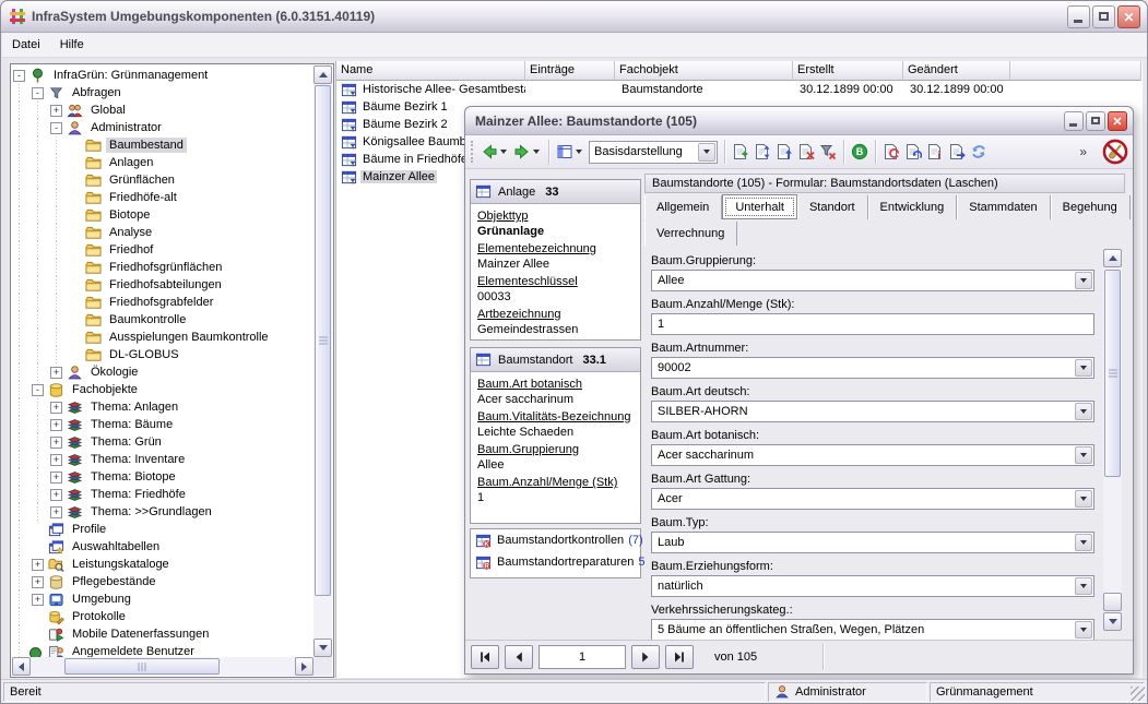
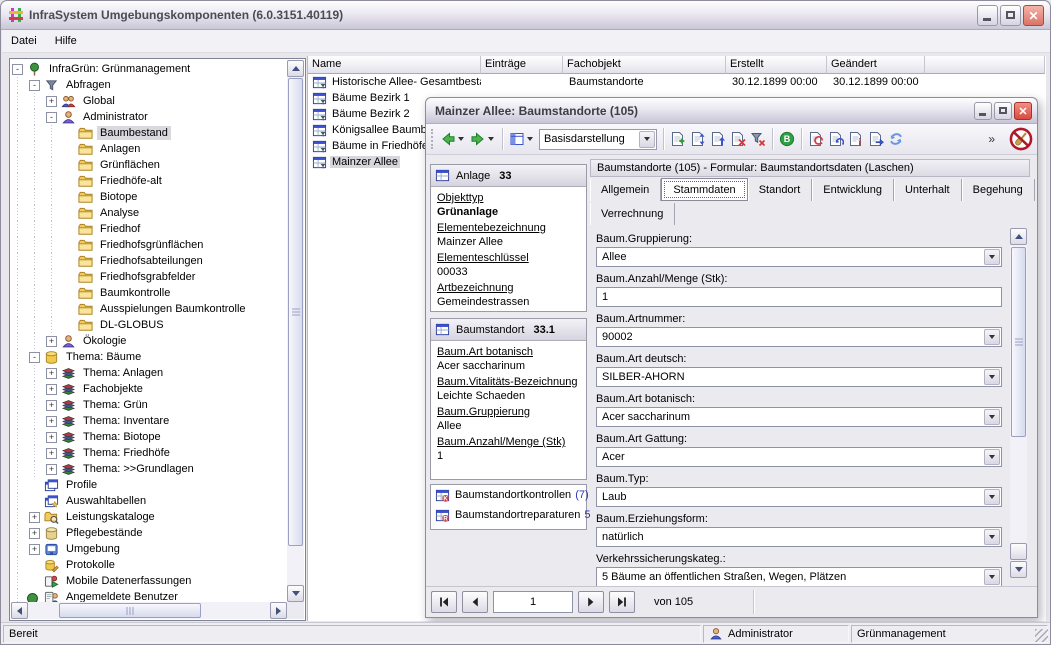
  InfraSystem Umgebungskomponenten (6.0.3151.40119)
  ✕
  Datei
  Hilfe
  -
  InfraGrün: Grünmanagement
  -
  Abfragen
  +
  Global
  -
  Administrator
  Baumbestand
  Anlagen
  Grünflächen
  Friedhöfe-alt
  Biotope
  Analyse
  Friedhof
  Friedhofsgrünflächen
  Friedhofsabteilungen
  Friedhofsgrabfelder
  Baumkontrolle
  Ausspielungen Baumkontrolle
  DL-GLOBUS
  +
  Ökologie
  -
- Fachobjekte
+ Thema: Bäume
  +
  Thema: Anlagen
  +
- Thema: Bäume
+ Fachobjekte
  +
  Thema: Grün
  +
  Thema: Inventare
  +
  Thema: Biotope
  +
  Thema: Friedhöfe
  +
  Thema: >>Grundlagen
  Profile
  Auswahltabellen
  +
  Leistungskataloge
  +
  Pflegebestände
  +
  Umgebung
  Protokolle
  Mobile Datenerfassungen
  Angemeldete Benutzer
  Name
  Einträge
  Fachobjekt
  Erstellt
  Geändert
  Historische Allee- Gesamtbest
  Baumstandorte
  30.12.1899 00:00
  30.12.1899 00:00
  Bäume Bezirk 1
  Bäume Bezirk 2
  Königsallee Baumb
  Bäume in Friedhöf
  Mainzer Allee
  Mainzer Allee: Baumstandorte (105)
  Basisdarstellung
  B
  i
  »
  Anlage
  33
  Objekttyp
  Grünanlage
  Elementebezeichnung
  Mainzer Allee
  Elementeschlüssel
  00033
  Artbezeichnung
  Gemeindestrassen
  Baumstandort
  33.1
  Baum.Art botanisch
  Acer saccharinum
  Baum.Vitalitäts-Bezeichnung
  Leichte Schaeden
  Baum.Gruppierung
  Allee
  Baum.Anzahl/Menge (Stk)
  1
  Baumstandortkontrollen
  (7)
  Baumstandortreparaturen
  5
  Baumstandorte (105) - Formular: Baumstandortsdaten (Laschen)
  Allgemein
- Unterhalt
+ Stammdaten
  Standort
  Entwicklung
- Stammdaten
+ Unterhalt
  Begehung
  Verrechnung
  Baum.Gruppierung:
  Allee
  Baum.Anzahl/Menge (Stk):
  1
  Baum.Artnummer:
  90002
  Baum.Art deutsch:
  SILBER-AHORN
  Baum.Art botanisch:
  Acer saccharinum
  Baum.Art Gattung:
  Acer
  Baum.Typ:
  Laub
  Baum.Erziehungsform:
  natürlich
  Verkehrssicherungskateg.:
  5 Bäume an öffentlichen Straßen, Wegen, Plätzen
  1
  von 105
  Bereit
  Administrator
  Grünmanagement
